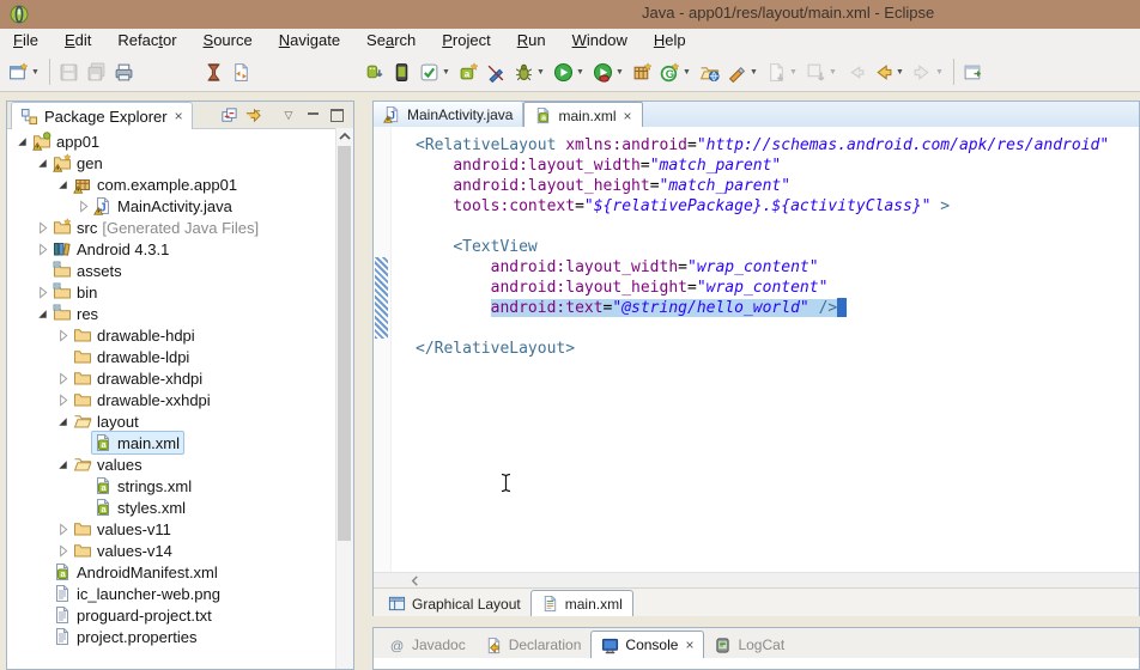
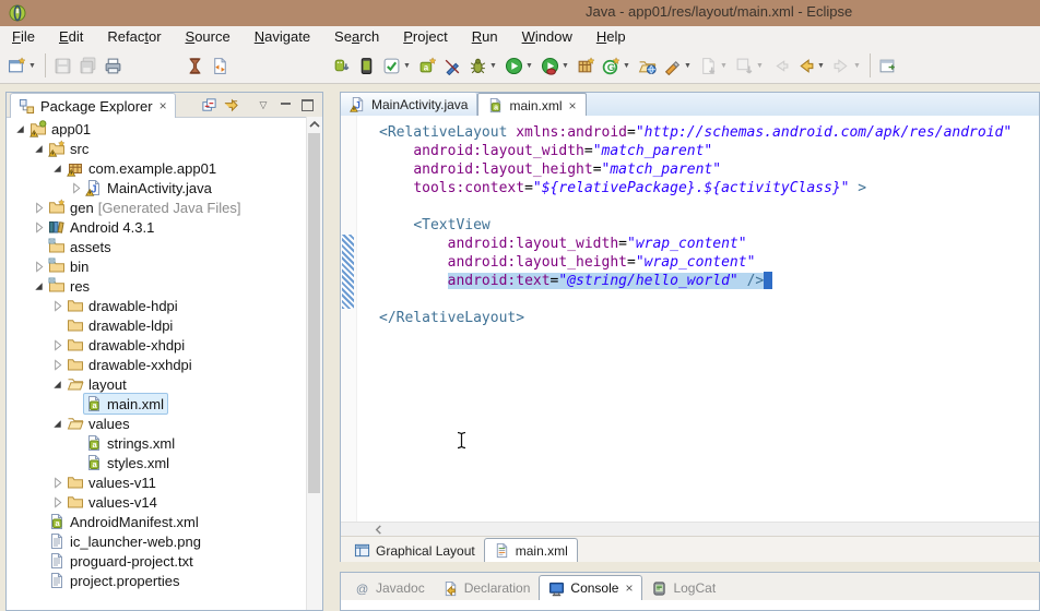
  Java - app01/res/layout/main.xml - Eclipse
  File
  Edit
  Refactor
  Source
  Navigate
  Search
  Project
  Run
  Window
  Help
  a
  G
  Package Explorer
  ×
  ▽
  app01
- gen
+ src
  com.example.app01
  J
  MainActivity.java
- src
+ gen
  [Generated Java Files]
  Android 4.3.1
  assets
  bin
  res
  drawable-hdpi
  drawable-ldpi
  drawable-xhdpi
  drawable-xxhdpi
  layout
  a
  main.xml
  values
  a
  strings.xml
  a
  styles.xml
  values-v11
  values-v14
  a
  AndroidManifest.xml
  ic_launcher-web.png
  proguard-project.txt
  project.properties
  J
  MainActivity.java
  main.xml
  ×
  <RelativeLayout xmlns:android="http://schemas.android.com/apk/res/android"
  android:layout_width="match_parent"
  android:layout_height="match_parent"
  tools:context="${relativePackage}.${activityClass}" >
  <TextView
  android:layout_width="wrap_content"
  android:layout_height="wrap_content"
  android:text="@string/hello_world" />
  </RelativeLayout>
  Graphical Layout
  main.xml
  @
  Javadoc
  Declaration
  Console
  ×
  LogCat
